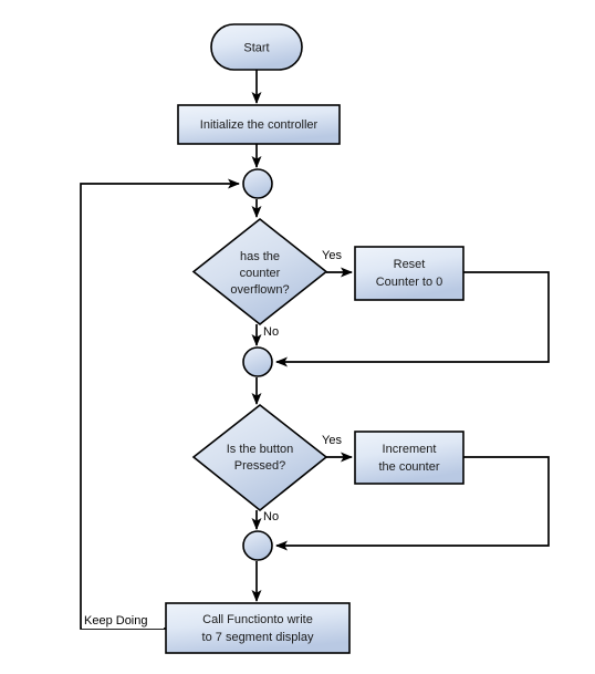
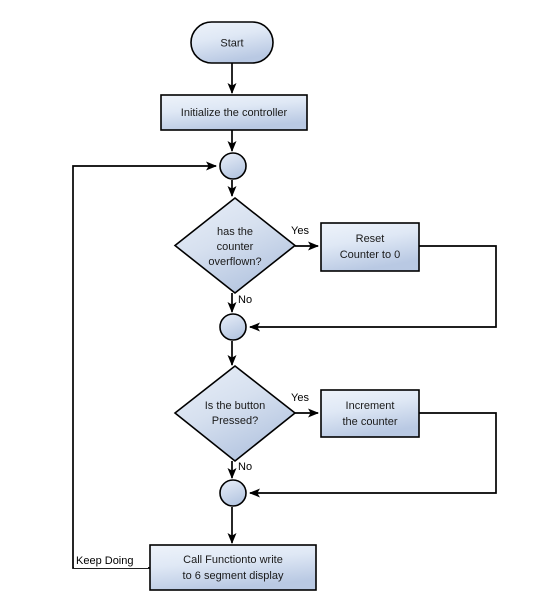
  Start
  Initialize the controller
  has the
  counter
  overflown?
  Reset
  Counter to 0
  Is the button
  Pressed?
  Increment
  the counter
  Call Functionto write
- to 7 segment display
+ to 6 segment display
  Yes
  No
  Yes
  No
  Keep Doing
